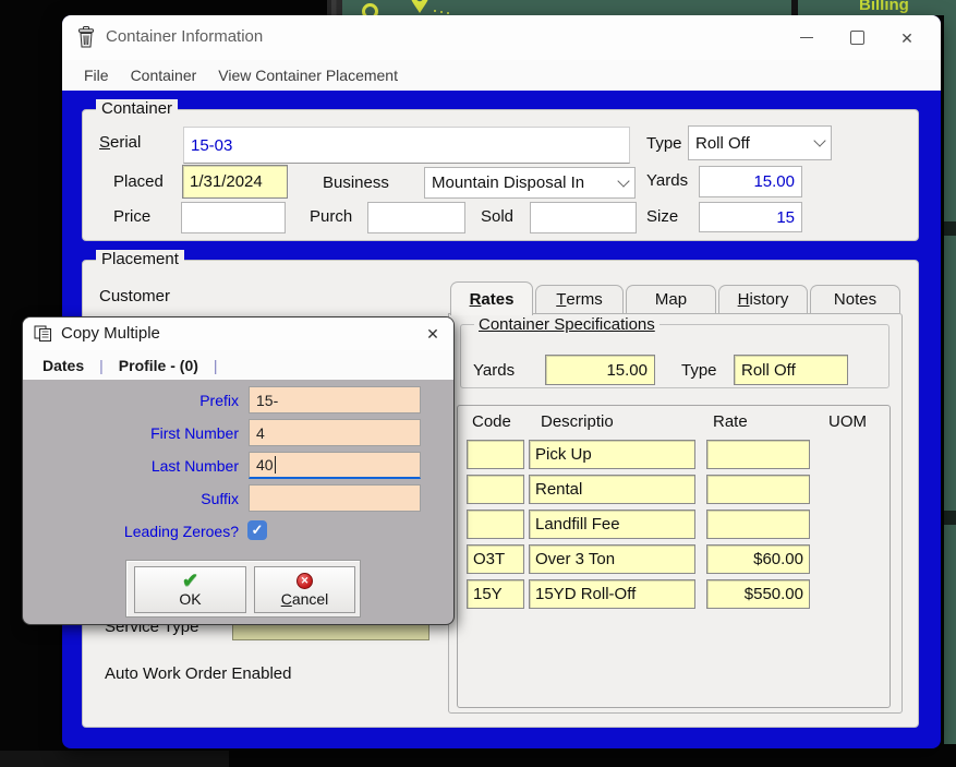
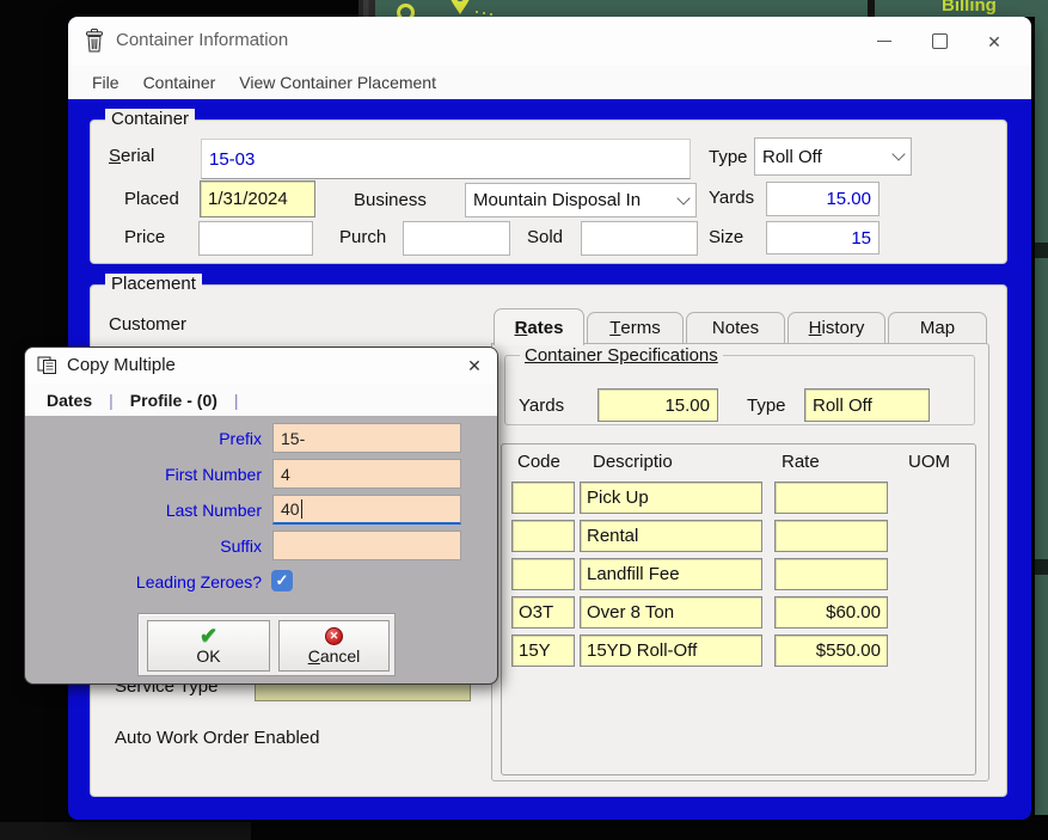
  Billing
  Container Information
  ✕
  File
  Container
  View Container Placement
  Container
  Serial
  15-03
  Type
  Roll Off
  Placed
  1/31/2024
  Business
  Mountain Disposal In
  Yards
  15.00
  Price
  Purch
  Sold
  Size
  15
  Placement
  Customer
  R
  ates
  T
  erms
- Map
+ Notes
  H
  istory
- Notes
+ Map
  Container Specifications
  Yards
  15.00
  Type
  Roll Off
  Code
  Descriptio
  Rate
  UOM
  Pick Up
  Rental
  Landfill Fee
  O3T
- Over 3 Ton
+ Over 8 Ton
  $60.00
  15Y
  15YD Roll-Off
  $550.00
  Service Type
  Auto Work Order Enabled
  Copy Multiple
  ✕
  Dates
  |
  Profile - (0)
  |
  Prefix
  15-
  First Number
  4
  Last Number
  40
  Suffix
  Leading Zeroes?
  ✓
  ✔
  OK
  ✕
  Cancel
